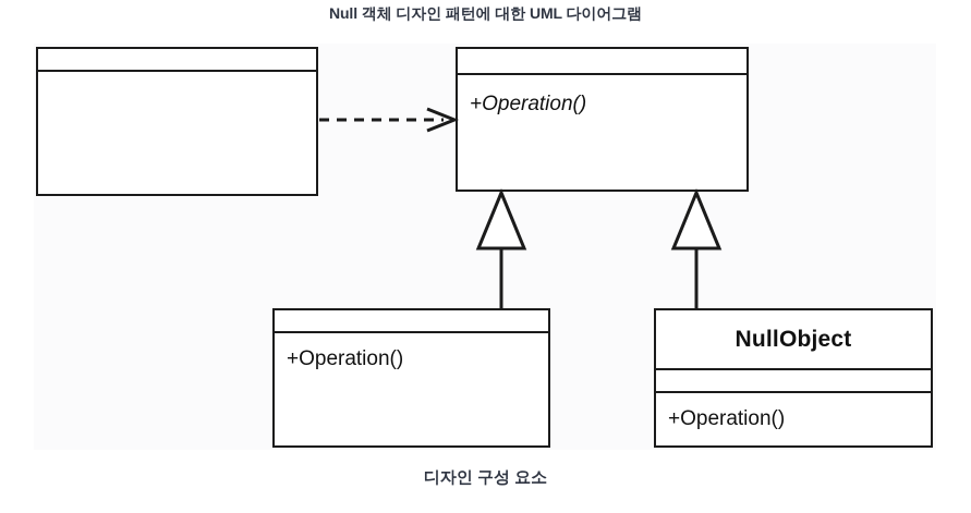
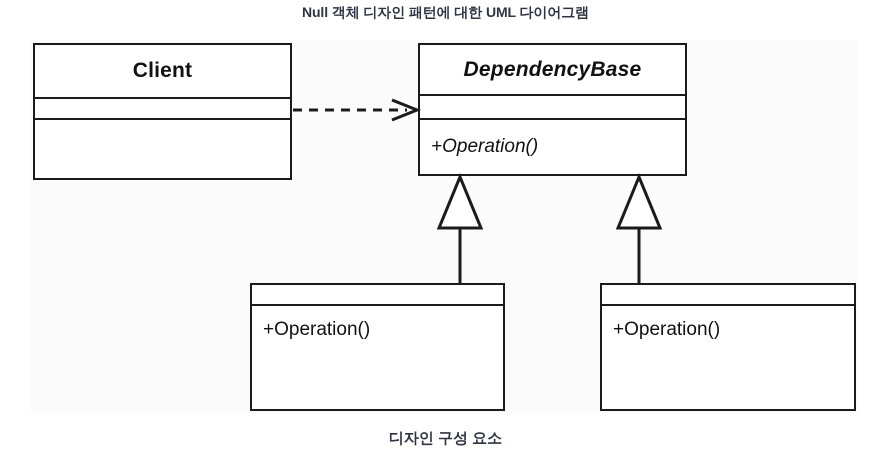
  Null 객체 디자인 패턴에 대한 UML 다이어그램
+ Client
+ DependencyBase
  +Operation()
  +Operation()
- NullObject
  +Operation()
  디자인 구성 요소
